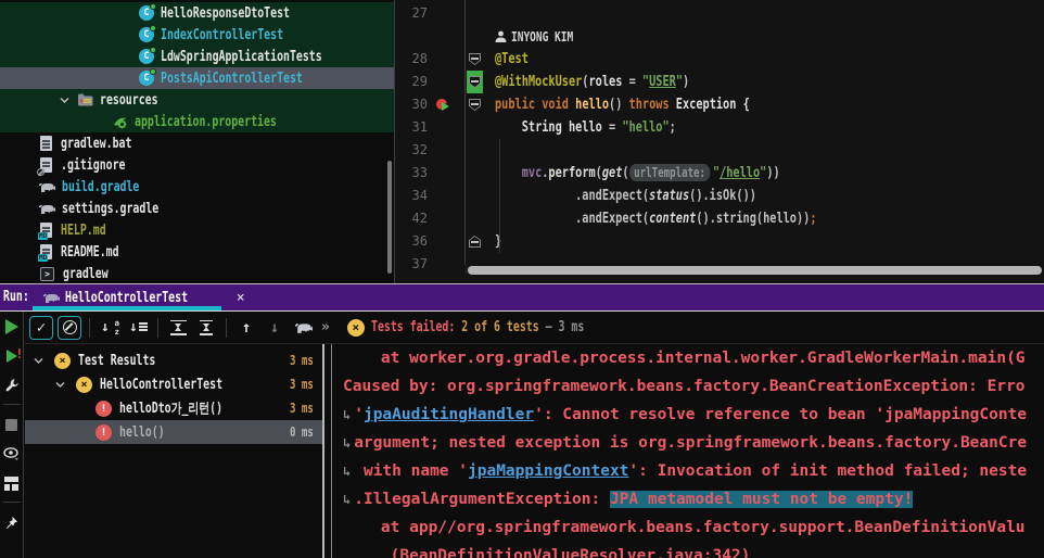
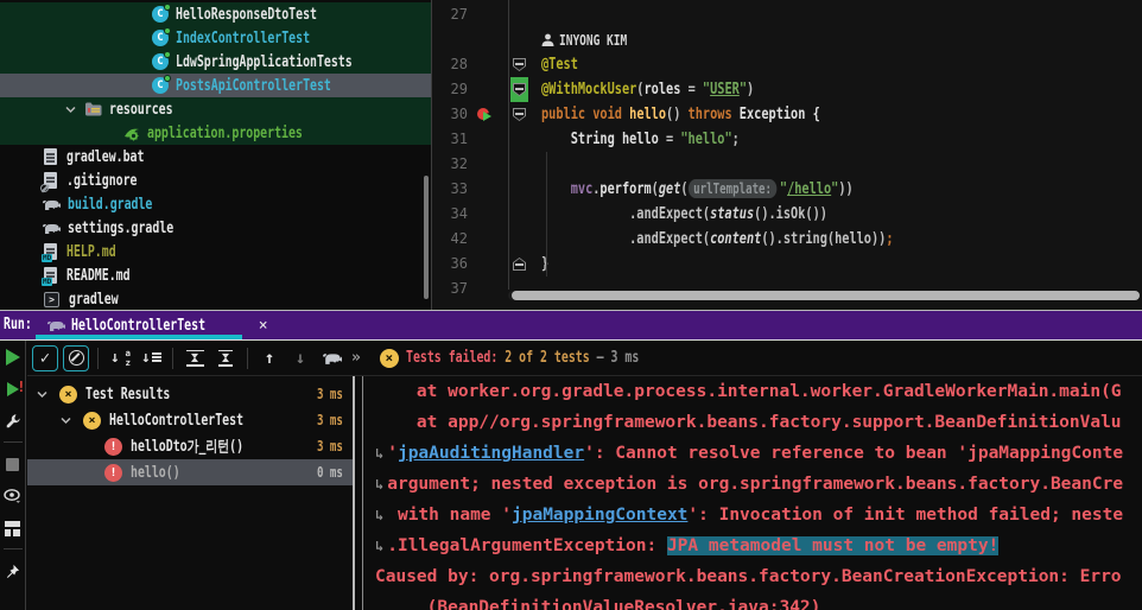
  C
  HelloResponseDtoTest
  C
  IndexControllerTest
  C
  LdwSpringApplicationTests
  C
  PostsApiControllerTest
  resources
  application.properties
  gradlew.bat
  .gitignore
  build.gradle
  settings.gradle
  HELP.md
  README.md
  >
  gradlew
  27
  INYONG KIM
  28
  @Test
  29
  @WithMockUser(roles = "USER")
  30
  public void hello() throws Exception {
  31
  String hello = "hello";
  32
  33
  mvc.perform(get( urlTemplate: "/hello"))
  34
  .andExpect(status().isOk())
  42
  .andExpect(content().string(hello));
  36
  37
  Run:
  HelloControllerTest
  ×
  ✓
  ↓
  a
  z
  ↓
  ↑
  ↓
  »
  ×
- Tests failed: 2 of 6 tests – 3 ms
+ Tests failed: 2 of 2 tests – 3 ms
  !
  ×
  Test Results
  3 ms
  ×
  HelloControllerTest
  3 ms
  !
  helloDto가_리턴()
  3 ms
  !
  hello()
  0 ms
  at worker.org.gradle.process.internal.worker.GradleWorkerMain.main(G
- Caused by: org.springframework.beans.factory.BeanCreationException: Erro
+ at app//org.springframework.beans.factory.support.BeanDefinitionValu
  ↳ 'jpaAuditingHandler': Cannot resolve reference to bean 'jpaMappingConte
  ↳ argument; nested exception is org.springframework.beans.factory.BeanCre
  ↳ with name 'jpaMappingContext': Invocation of init method failed; neste
  ↳ .IllegalArgumentException: JPA metamodel must not be empty!
- at app//org.springframework.beans.factory.support.BeanDefinitionValu
+ Caused by: org.springframework.beans.factory.BeanCreationException: Erro
  (BeanDefinitionValueResolver.java:342)
